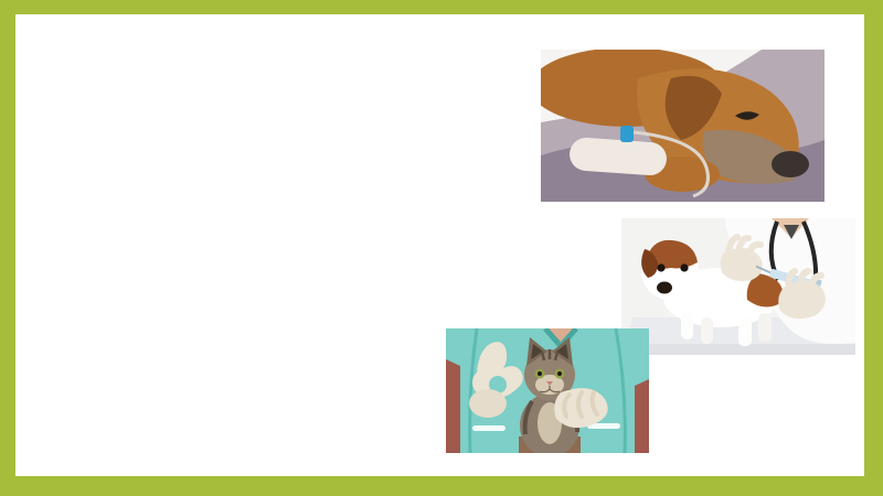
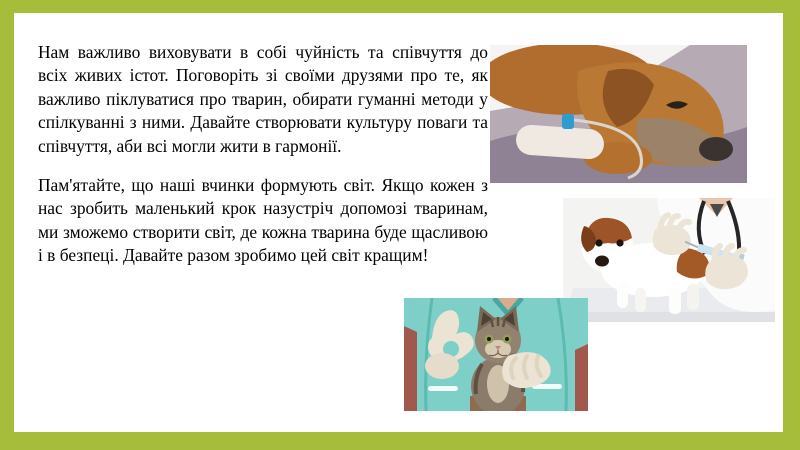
+ Нам важливо виховувати в собі чуйність та співчуття до всіх живих істот. Поговоріть зі своїми друзями про те, як важливо піклуватися про тварин, обирати гуманні методи у спілкуванні з ними. Давайте створювати культуру поваги та співчуття, аби всі могли жити в гармонії.
+ Пам'ятайте, що наші вчинки формують світ. Якщо кожен з нас зробить маленький крок назустріч допомозі тваринам, ми зможемо створити світ, де кожна тварина буде щасливою і в безпеці. Давайте разом зробимо цей світ кращим!
